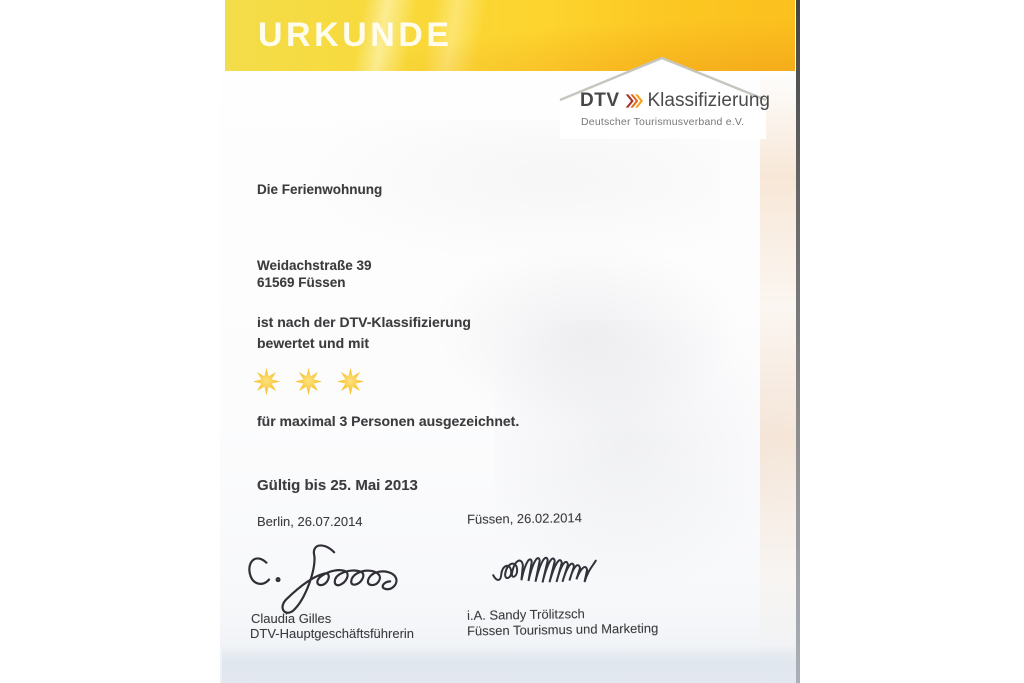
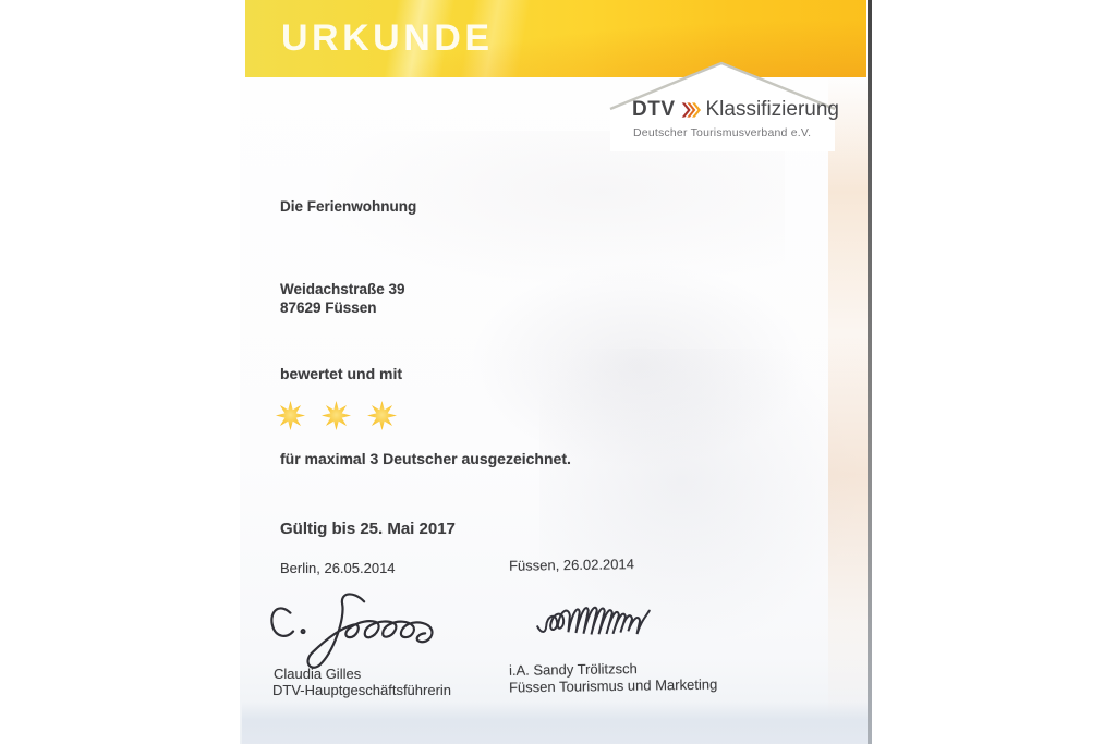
  URKUNDE
  DTV
  Klassifizierung
  Deutscher Tourismusverband e.V.
  Die Ferienwohnung
  Weidachstraße 39
- 61569 Füssen
+ 87629 Füssen
- ist nach der DTV-Klassifizierung
  bewertet und mit
- für maximal 3 Personen ausgezeichnet.
+ für maximal 3 Deutscher ausgezeichnet.
- Gültig bis 25. Mai 2013
+ Gültig bis 25. Mai 2017
- Berlin, 26.07.2014
+ Berlin, 26.05.2014
  Füssen, 26.02.2014
  Claudia Gilles
  DTV-Hauptgeschäftsführerin
  i.A. Sandy Trölitzsch
  Füssen Tourismus und Marketing
